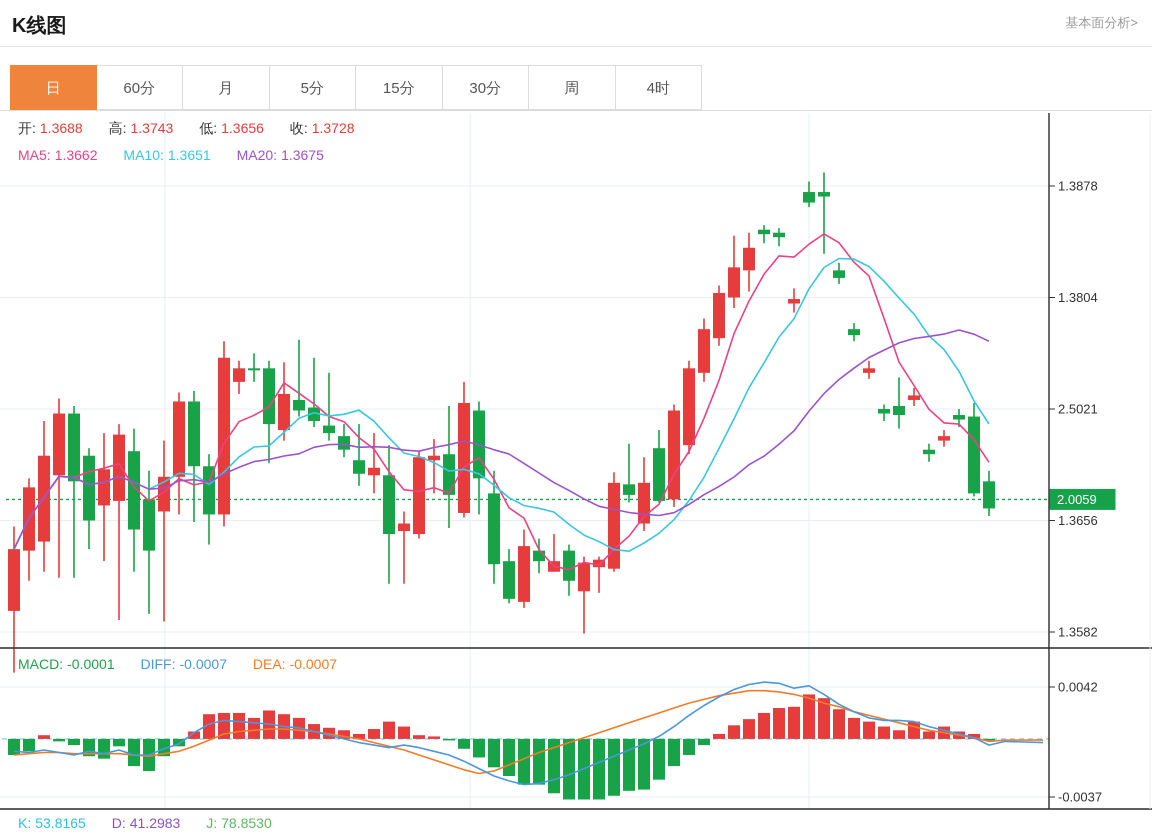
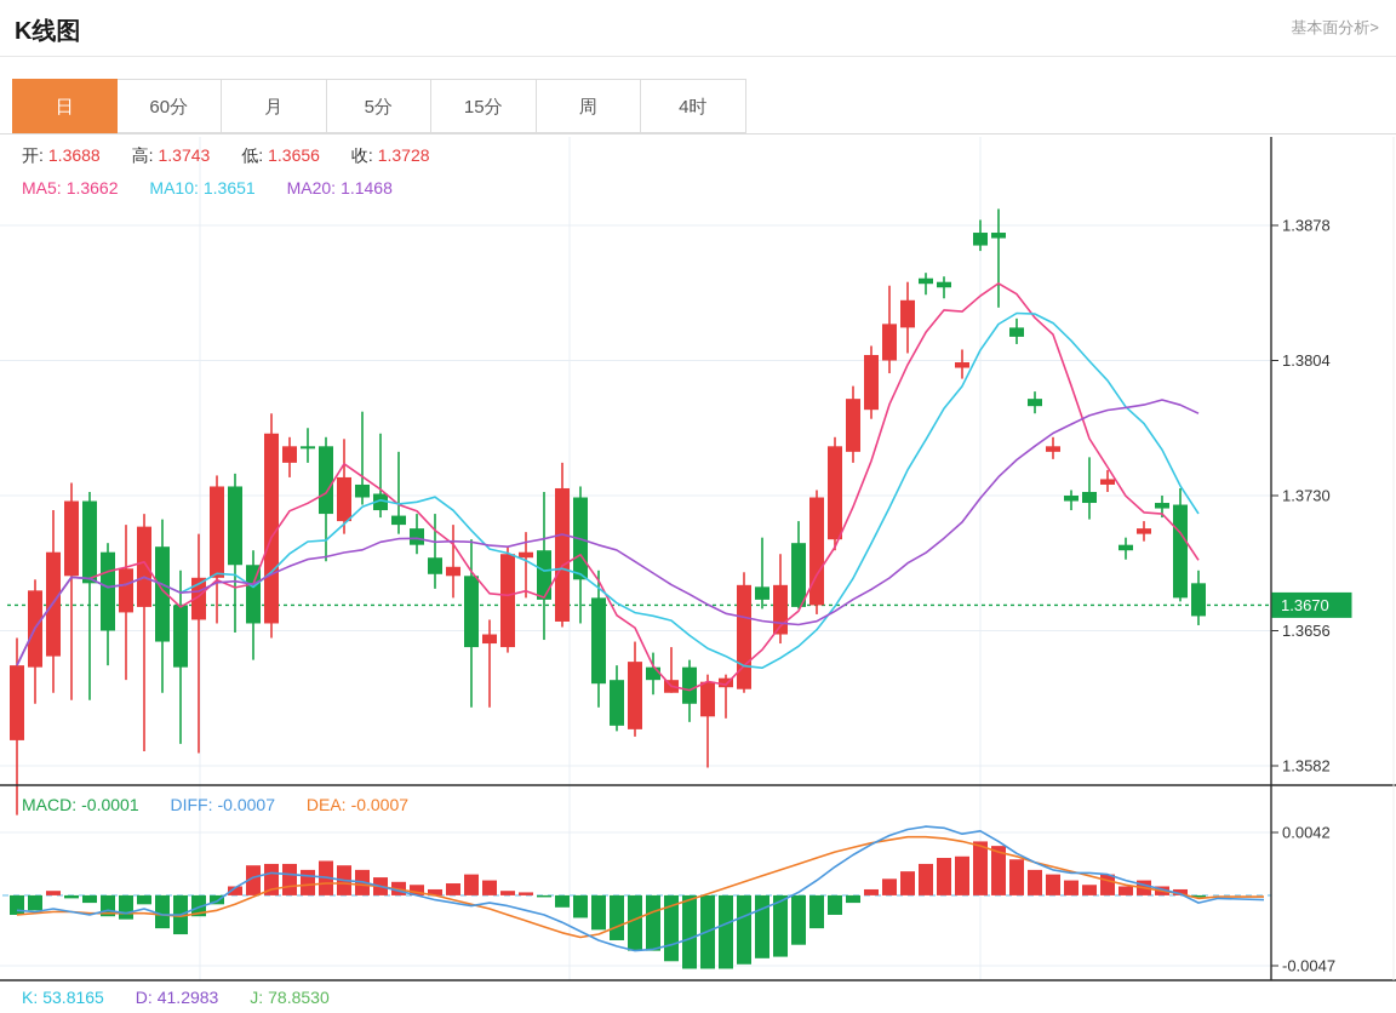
  K线图
  基本面分析>
  日
  60分
  月
  5分
  15分
- 30分
  周
  4时
  1.3878
  1.3804
- 2.5021
+ 1.3730
  1.3656
  1.3582
  0.0042
- -0.0037
+ -0.0047
- 2.0059
+ 1.3670
  开: 1.3688 高: 1.3743 低: 1.3656 收: 1.3728
- MA5: 1.3662 MA10: 1.3651 MA20: 1.3675
+ MA5: 1.3662 MA10: 1.3651 MA20: 1.1468
  MACD: -0.0001 DIFF: -0.0007 DEA: -0.0007
  K: 53.8165 D: 41.2983 J: 78.8530
